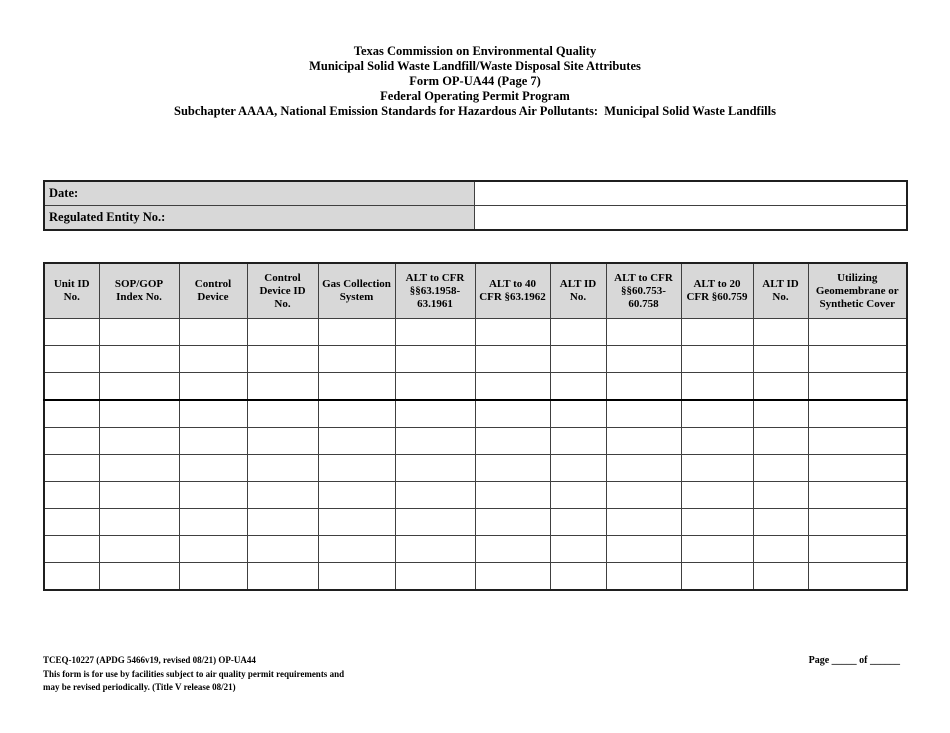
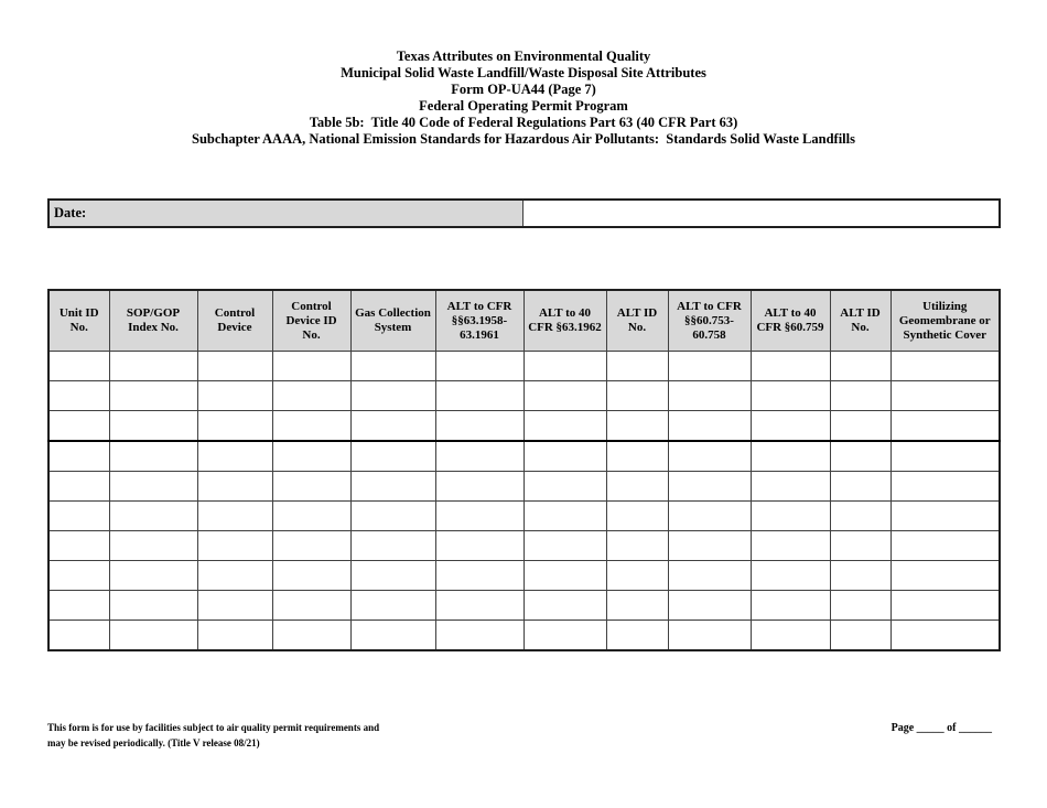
- Texas Commission on Environmental Quality
+ Texas Attributes on Environmental Quality
  Municipal Solid Waste Landfill/Waste Disposal Site Attributes
  Form OP-UA44 (Page 7)
  Federal Operating Permit Program
+ Table 5b: Title 40 Code of Federal Regulations Part 63 (40 CFR Part 63)
- Subchapter AAAA, National Emission Standards for Hazardous Air Pollutants: Municipal Solid Waste Landfills
+ Subchapter AAAA, National Emission Standards for Hazardous Air Pollutants: Standards Solid Waste Landfills
  Date:
- Regulated Entity No.:
- Unit ID No.	SOP/GOP Index No.	Control Device	Control Device ID No.	Gas Collection System	ALT to CFR §§63.1958-63.1961	ALT to 40 CFR §63.1962	ALT ID No.	ALT to CFR §§60.753-60.758	ALT to 20 CFR §60.759	ALT ID No.	Utilizing Geomembrane or Synthetic Cover
+ Unit ID No.	SOP/GOP Index No.	Control Device	Control Device ID No.	Gas Collection System	ALT to CFR §§63.1958-63.1961	ALT to 40 CFR §63.1962	ALT ID No.	ALT to CFR §§60.753-60.758	ALT to 40 CFR §60.759	ALT ID No.	Utilizing Geomembrane or Synthetic Cover
- TCEQ-10227 (APDG 5466v19, revised 08/21) OP-UA44
  This form is for use by facilities subject to air quality permit requirements and
  may be revised periodically. (Title V release 08/21)
  Page _____ of ______
